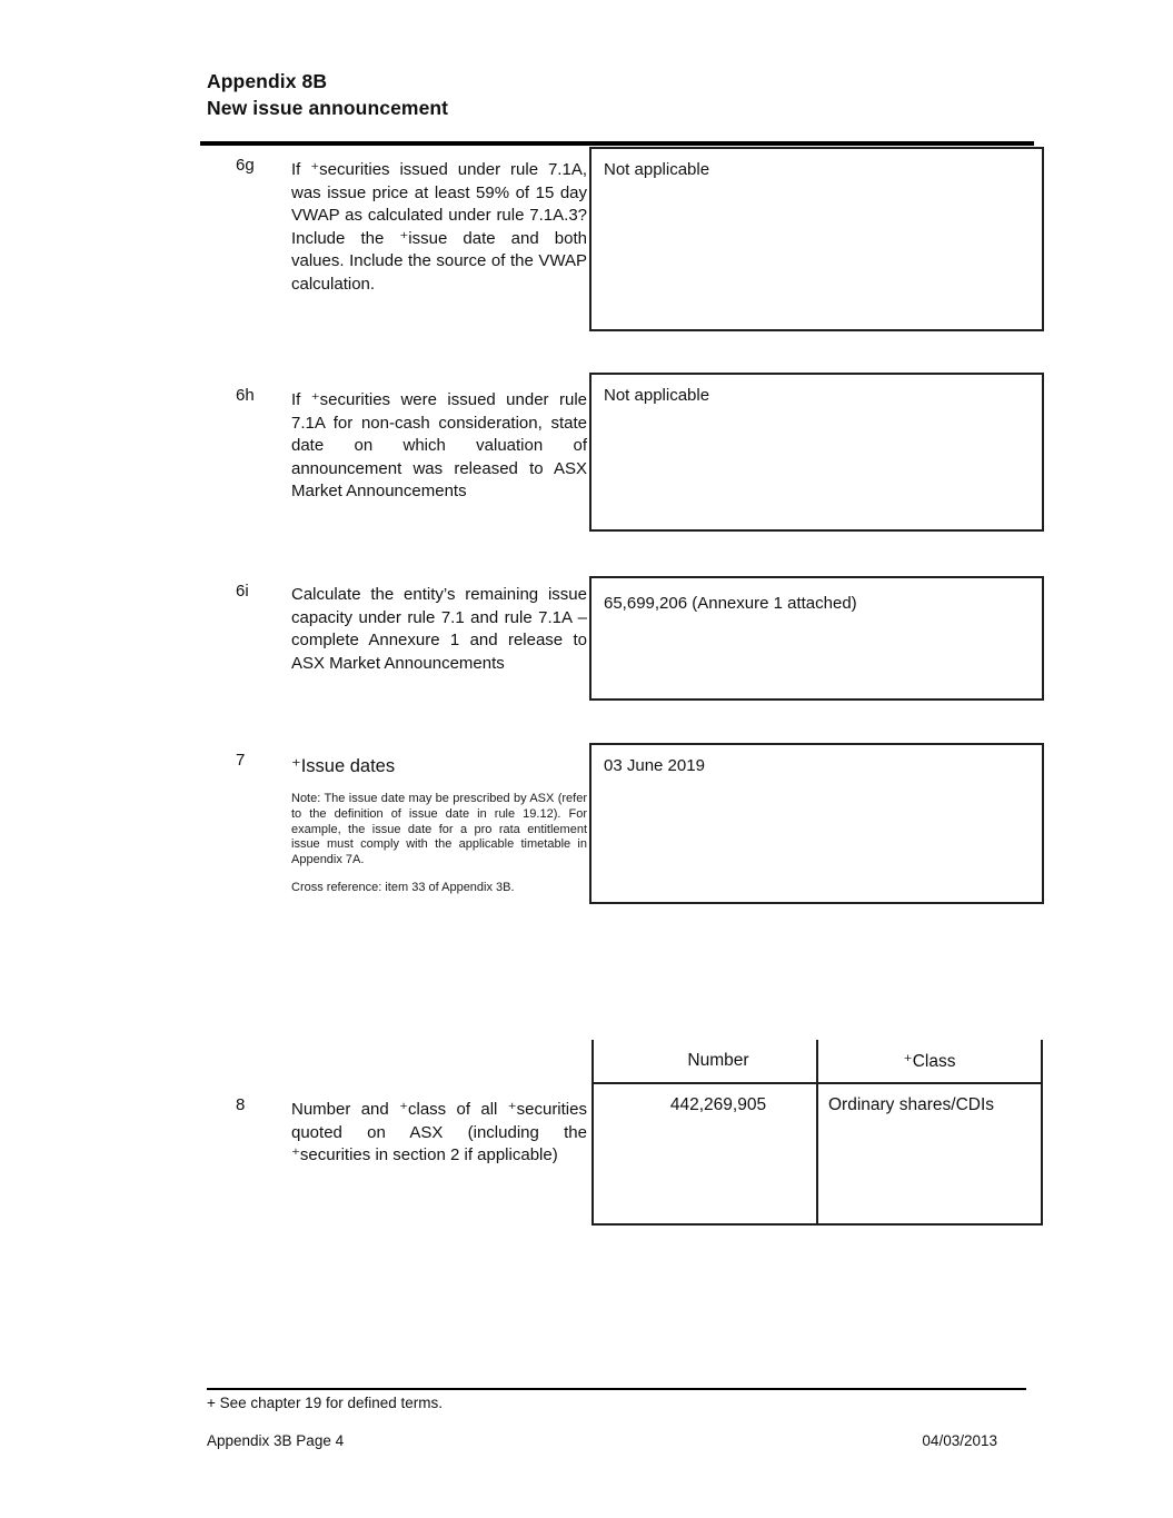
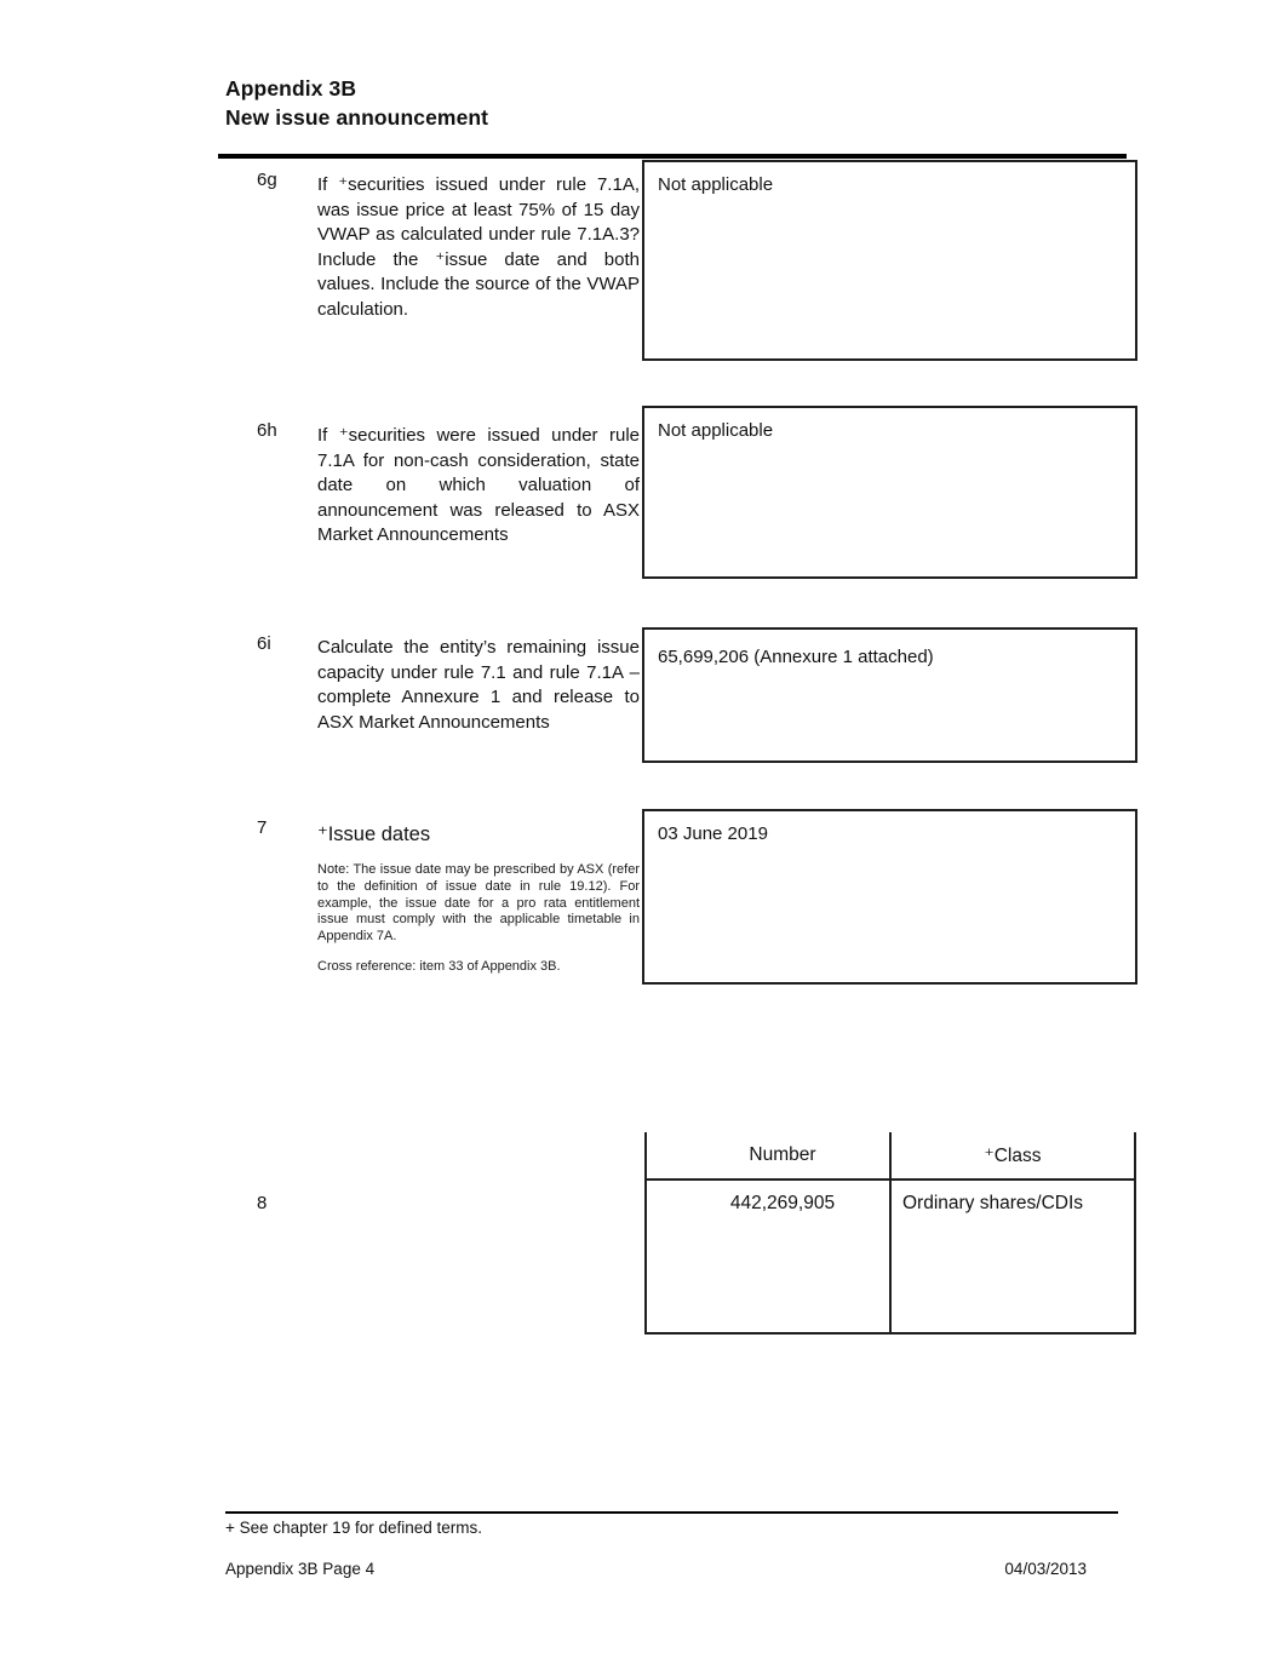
- Appendix 8B
+ Appendix 3B
  New issue announcement
  6g
- If ⁺securities issued under rule 7.1A, was issue price at least 59% of 15 day VWAP as calculated under rule 7.1A.3? Include the ⁺issue date and both values. Include the source of the VWAP calculation.
+ If ⁺securities issued under rule 7.1A, was issue price at least 75% of 15 day VWAP as calculated under rule 7.1A.3? Include the ⁺issue date and both values. Include the source of the VWAP calculation.
  Not applicable
  6h
  If ⁺securities were issued under rule 7.1A for non-cash consideration, state date on which valuation of announcement was released to ASX Market Announcements
  Not applicable
  6i
  Calculate the entity’s remaining issue capacity under rule 7.1 and rule 7.1A – complete Annexure 1 and release to ASX Market Announcements
  65,699,206 (Annexure 1 attached)
  7
  ⁺Issue dates
  Note: The issue date may be prescribed by ASX (refer to the definition of issue date in rule 19.12). For example, the issue date for a pro rata entitlement issue must comply with the applicable timetable in Appendix 7A.
  Cross reference: item 33 of Appendix 3B.
  03 June 2019
  8
- Number and ⁺class of all ⁺securities quoted on ASX (including the ⁺securities in section 2 if applicable)
  Number
  ⁺Class
  442,269,905
  Ordinary shares/CDIs
  + See chapter 19 for defined terms.
  Appendix 3B Page 4
  04/03/2013
